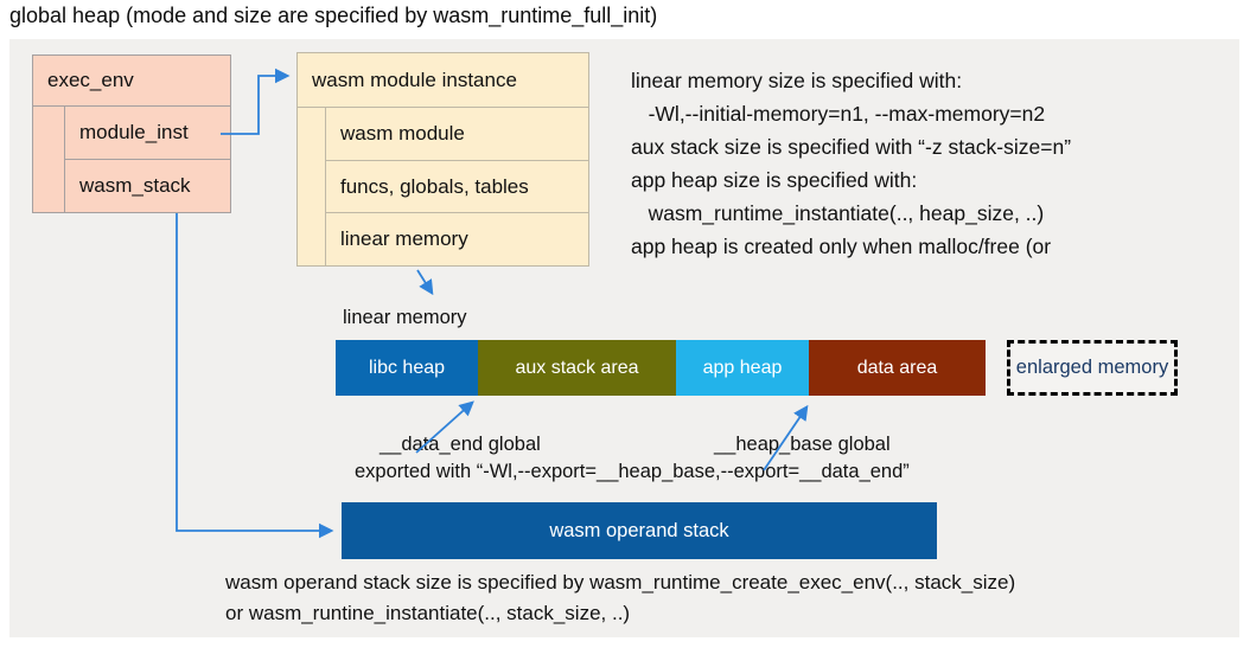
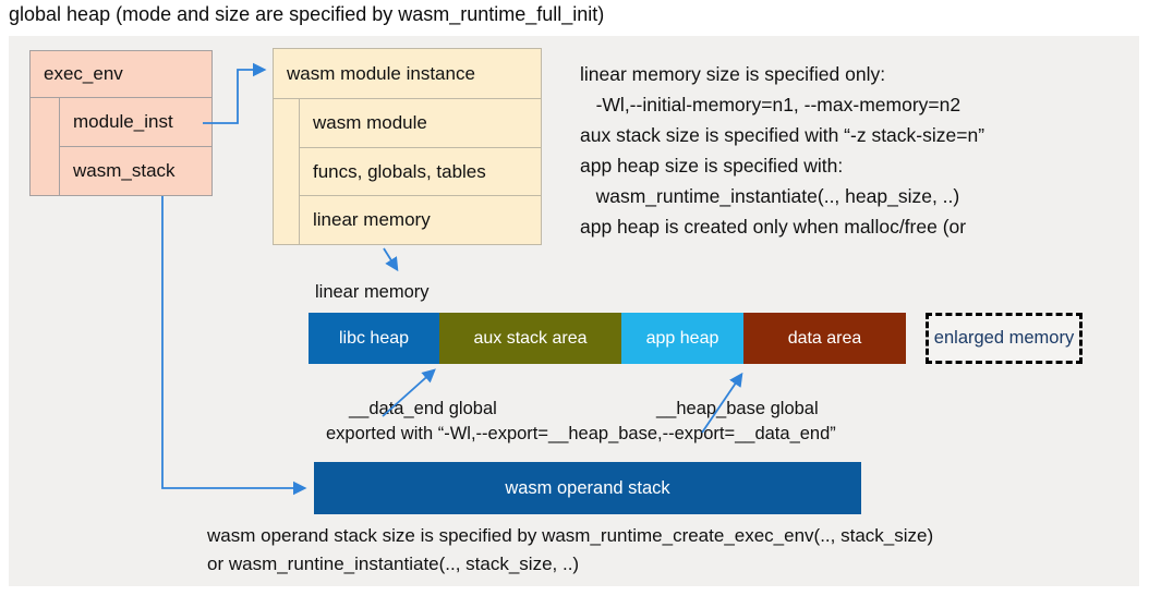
  global heap (mode and size are specified by wasm_runtime_full_init)
  exec_env
  module_inst
  wasm_stack
  wasm module instance
  wasm module
  funcs, globals, tables
  linear memory
- linear memory size is specified with:
+ linear memory size is specified only:
  -Wl,--initial-memory=n1, --max-memory=n2
  aux stack size is specified with “-z stack-size=n”
  app heap size is specified with:
  wasm_runtime_instantiate(.., heap_size, ..)
  app heap is created only when malloc/free (or
  linear memory
  libc heap
  aux stack area
  app heap
  data area
  enlarged memory
  __daa_end global
  __heap_base global
  exported with “-Wl,--export=__heap_base,--export=__data_end”
  wasm operand stack
  wasm operand stack size is specified by wasm_runtime_create_exec_env(.., stack_size)
  or wasm_runtine_instantiate(.., stack_size, ..)
